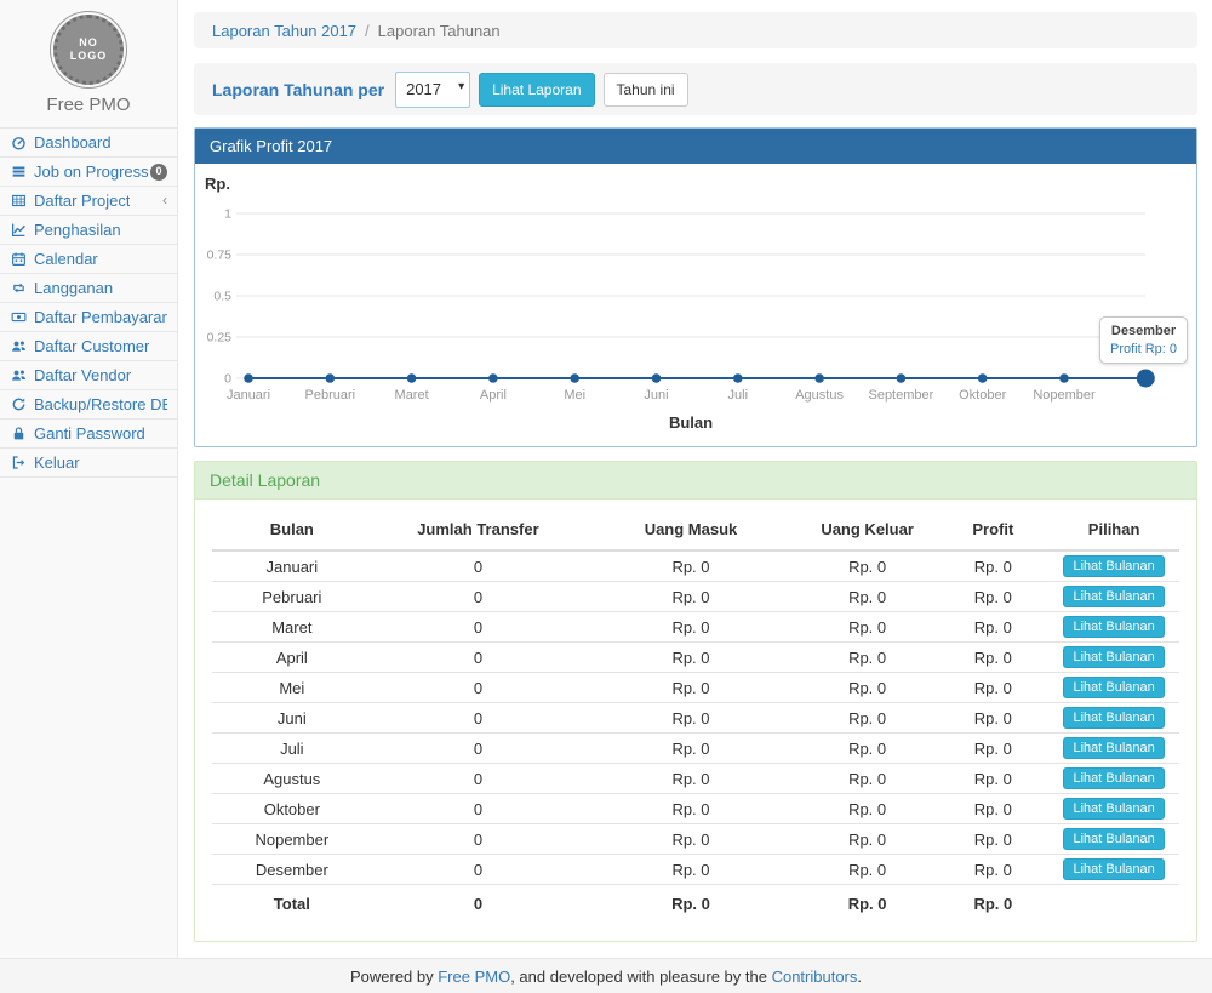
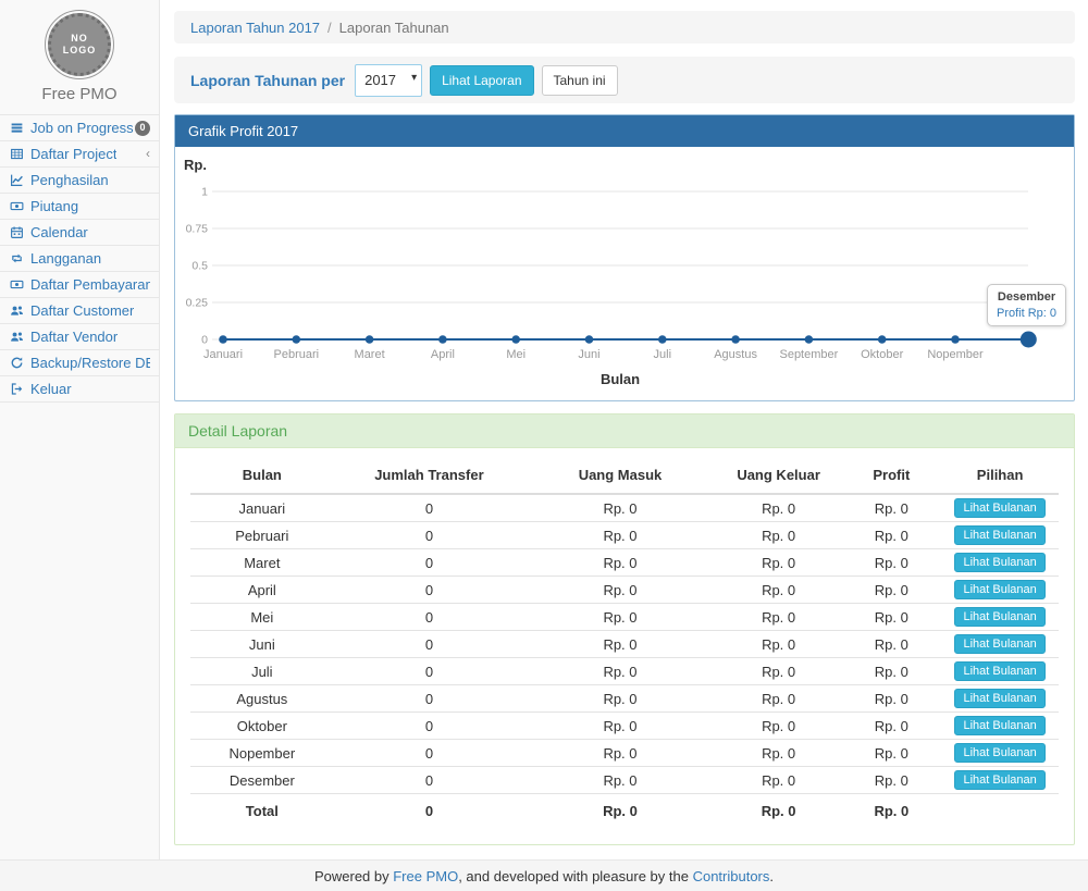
  NO
  LOGO
  Free PMO
- Dashboard
  Job on Progress
  0
  Daftar Project
  ‹
  Penghasilan
+ Piutang
  Calendar
  Langganan
  Daftar Pembayaran
  Daftar Customer
  Daftar Vendor
  Backup/Restore DB
- Ganti Password
  Keluar
  Laporan Tahun 2017
  /
  Laporan Tahunan
  Laporan Tahunan per
  2017
  Lihat Laporan
  Tahun ini
  Grafik Profit 2017
  Rp.
  0
  0.25
  0.5
  0.75
  1
  Januari
  Pebruari
  Maret
  April
  Mei
  Juni
  Juli
  Agustus
  September
  Oktober
  Nopember
  Bulan
  Desember
  Profit Rp: 0
  Detail Laporan
  Bulan	Jumlah Transfer	Uang Masuk	Uang Keluar	Profit	Pilihan
  Januari	0	Rp. 0	Rp. 0	Rp. 0	Lihat Bulanan
  Pebruari	0	Rp. 0	Rp. 0	Rp. 0	Lihat Bulanan
  Maret	0	Rp. 0	Rp. 0	Rp. 0	Lihat Bulanan
  April	0	Rp. 0	Rp. 0	Rp. 0	Lihat Bulanan
  Mei	0	Rp. 0	Rp. 0	Rp. 0	Lihat Bulanan
  Juni	0	Rp. 0	Rp. 0	Rp. 0	Lihat Bulanan
  Juli	0	Rp. 0	Rp. 0	Rp. 0	Lihat Bulanan
  Agustus	0	Rp. 0	Rp. 0	Rp. 0	Lihat Bulanan
  Oktober	0	Rp. 0	Rp. 0	Rp. 0	Lihat Bulanan
  Nopember	0	Rp. 0	Rp. 0	Rp. 0	Lihat Bulanan
  Desember	0	Rp. 0	Rp. 0	Rp. 0	Lihat Bulanan
  Total	0	Rp. 0	Rp. 0	Rp. 0
  Powered by
  Free PMO
  , and developed with pleasure by the
  Contributors
  .
